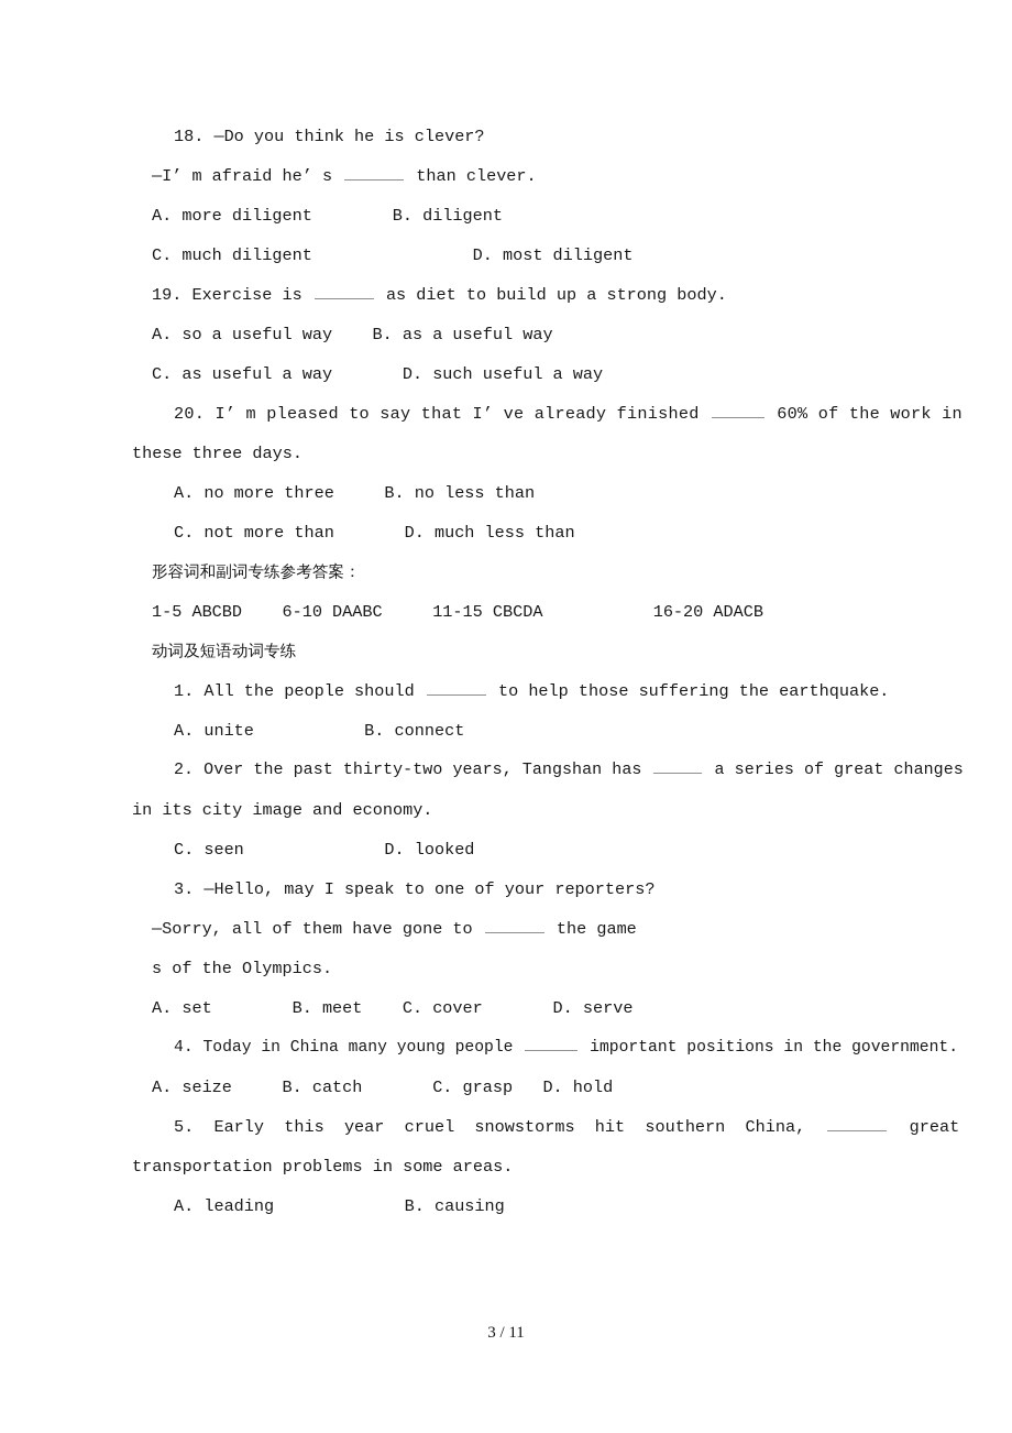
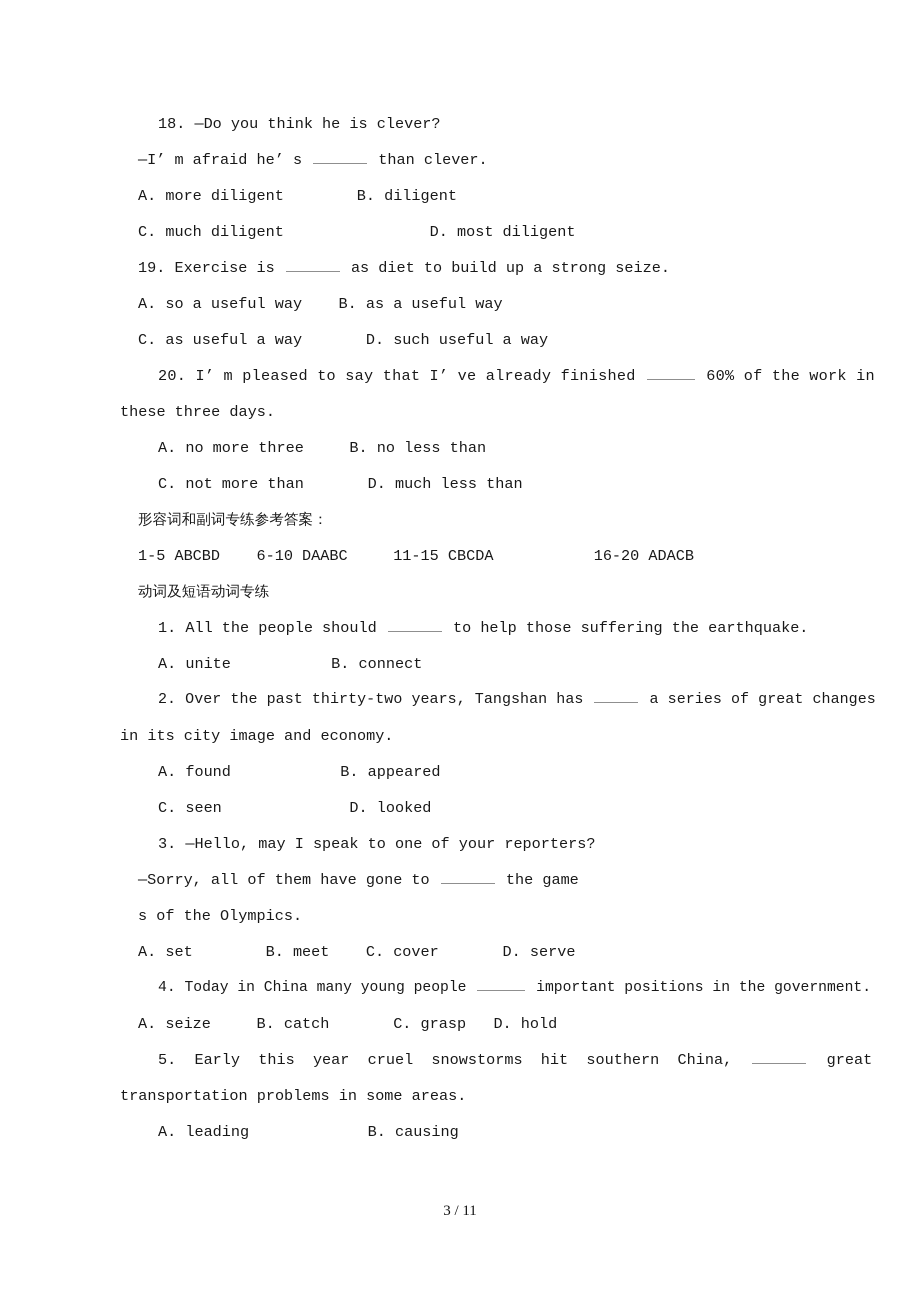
  18. —Do you think he is clever?
  —I’ m afraid he’ s than clever.
  A. more diligent B. diligent
  C. much diligent D. most diligent
- 19. Exercise is as diet to build up a strong body.
+ 19. Exercise is as diet to build up a strong seize.
  A. so a useful way B. as a useful way
  C. as useful a way D. such useful a way
  20. I’ m pleased to say that I’ ve already finished 60% of the work in
  these three days.
  A. no more three B. no less than
  C. not more than D. much less than
  形容词和副词专练参考答案：
  1-5 ABCBD 6-10 DAABC 11-15 CBCDA 16-20 ADACB
  动词及短语动词专练
  1. All the people should to help those suffering the earthquake.
  A. unite B. connect
  2. Over the past thirty-two years, Tangshan has a series of great changes
  in its city image and economy.
+ A. found B. appeared
  C. seen D. looked
  3. —Hello, may I speak to one of your reporters?
  —Sorry, all of them have gone to the game
  s of the Olympics.
  A. set B. meet C. cover D. serve
  4. Today in China many young people important positions in the government.
  A. seize B. catch C. grasp D. hold
  5. Early this year cruel snowstorms hit southern China, great
  transportation problems in some areas.
  A. leading B. causing
  3 / 11
